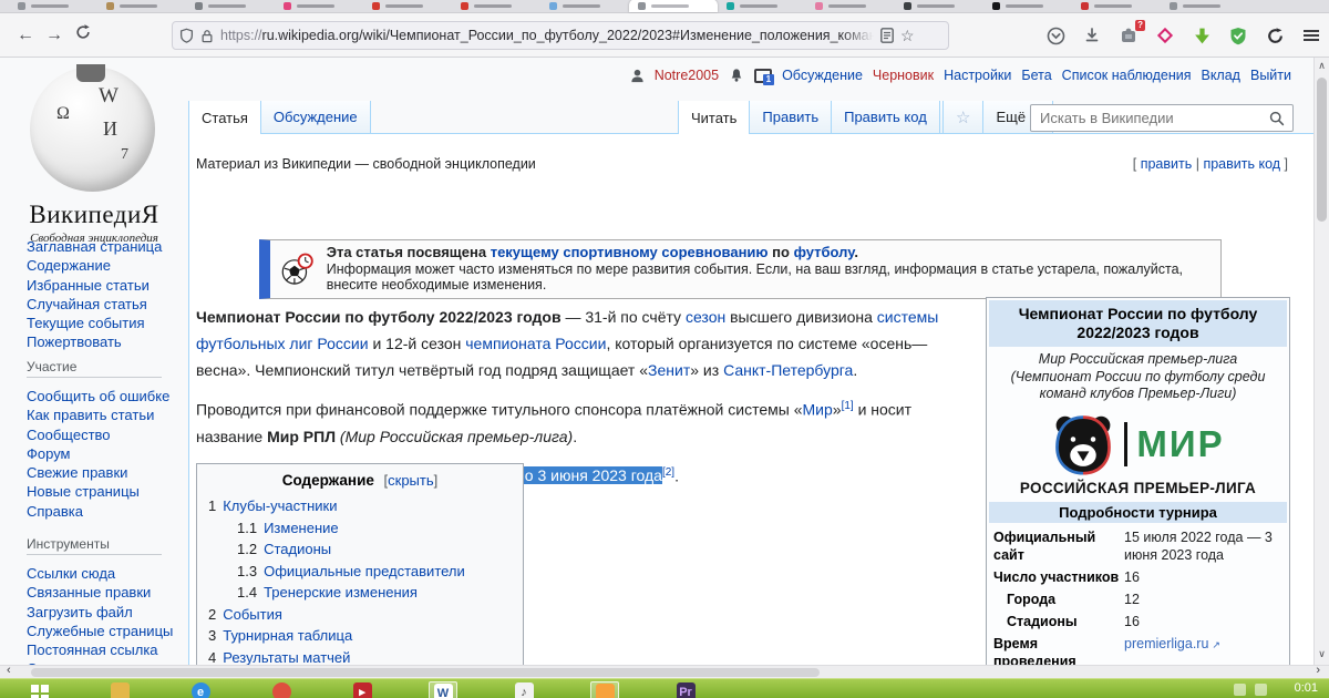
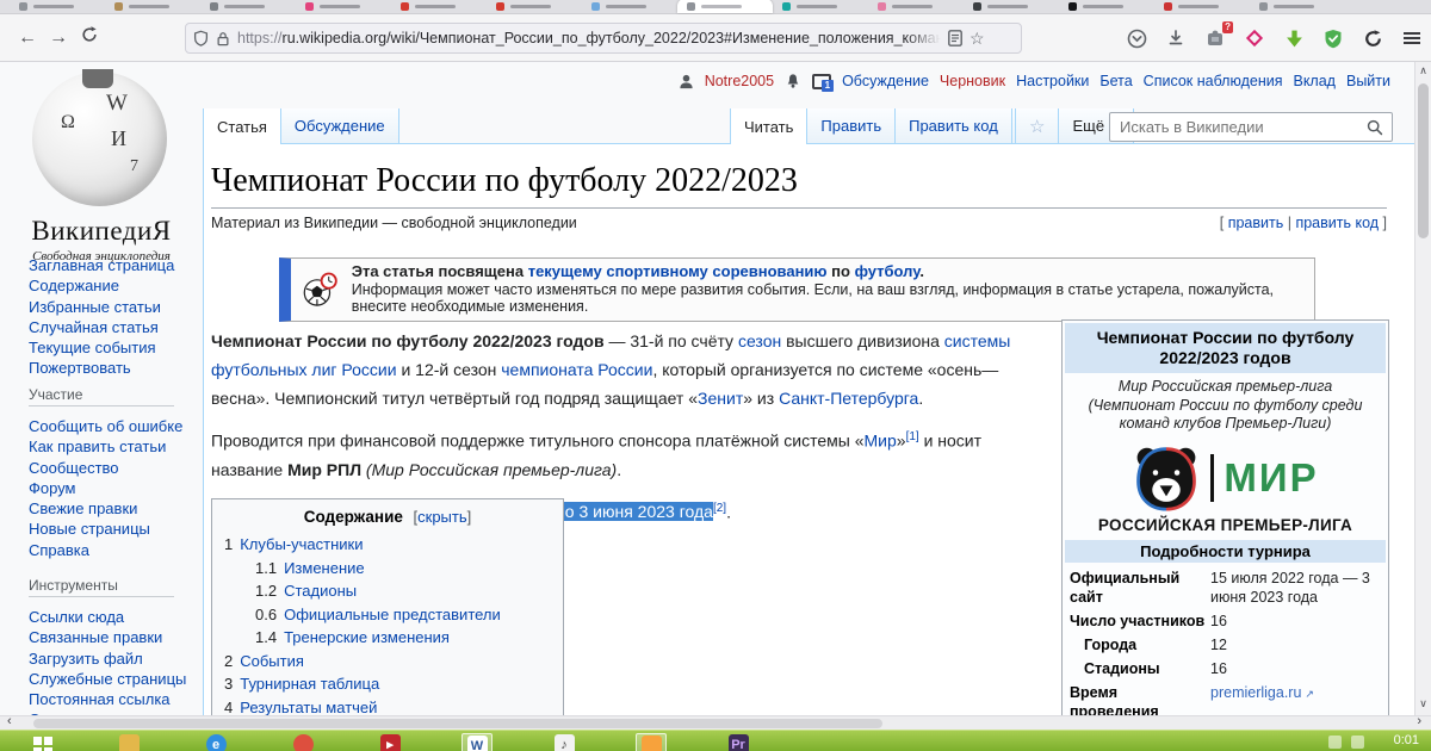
  ←
  →
  https://ru.wikipedia.org/wiki/Чемпионат_России_по_футболу_2022/2023#Изменение_положения_
  ☆
  ?
  Notre2005
  1
  Обсуждение
  Черновик
  Настройки
  Бета
  Список наблюдения
  Вклад
  Выйти
  W
  Ω
  И
  7
  ВикипедиЯ
  Свободная энциклопедия
  Заглавная страница
  Содержание
  Избранные статьи
  Случайная статья
  Текущие события
  Пожертвовать
  Участие
  Сообщить об ошибке
  Как править статьи
  Сообщество
  Форум
  Свежие правки
  Новые страницы
  Справка
  Инструменты
  Ссылки сюда
  Связанные правки
  Загрузить файл
  Служебные страницы
  Постоянная ссылка
  Статья
  Обсуждение
  Читать
  Править
  Править код
  ☆
  Ещё
  Искать в Википедии
+ Чемпионат России по футболу 2022/2023
  Материал из Википедии — свободной энциклопедии
  [ править | править код ]
  Эта статья посвящена текущему спортивному соревнованию по футболу.
  Информация может часто изменяться по мере развития события. Если, на ваш взгляд, информация в статье устарела, пожалуйста, внесите необходимые изменения.
  Чемпионат России по футболу 2022/2023 годов — 31-й по счёту сезон высшего дивизиона системы футбольных лиг России и 12-й сезон чемпионата России, который организуется по системе «осень—весна». Чемпионский титул четвёртый год подряд защищает «Зенит» из Санкт-Петербурга.
  Проводится при финансовой поддержке титульного спонсора платёжной системы «Мир»[1] и носит название Мир РПЛ (Мир Российская премьер-лига).
  Содержание [скрыть]
  1 Клубы-участники
  1.1 Изменение
  1.2 Стадионы
- 1.3 Официальные представители
+ 0.6 Официальные представители
  1.4 Тренерские изменения
  2 События
  3 Турнирная таблица
  4 Результаты матчей
  Чемпионат России по футболу 2022/2023 годов
  Мир Российская премьер-лига (Чемпионат России по футболу среди команд клубов Премьер-Лиги)
  МИР
  РОССИЙСКАЯ ПРЕМЬЕР-ЛИГА
  Подробности турнира
  Официальный сайт
  15 июля 2022 года — 3 июня 2023 года
  Число участников
  16
  Города
  12
  Стадионы
  16
  Время проведения
  premierliga.ru
  ∧
  ∨
  ‹
  ›
  e
  ▸
  W
  ♪
  Pr
  0:01
